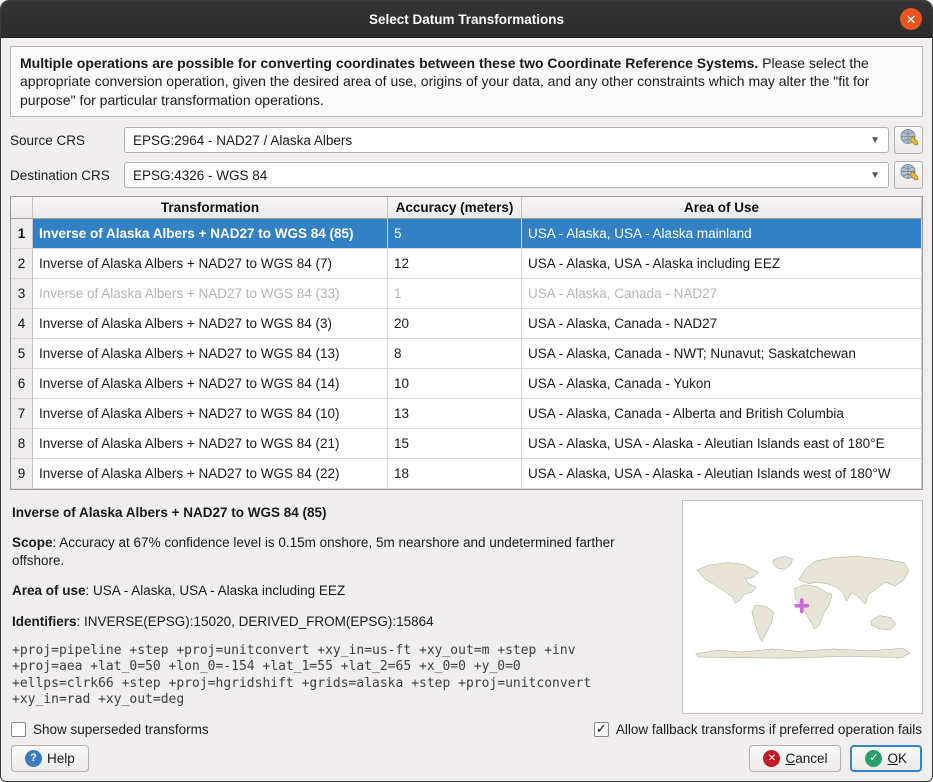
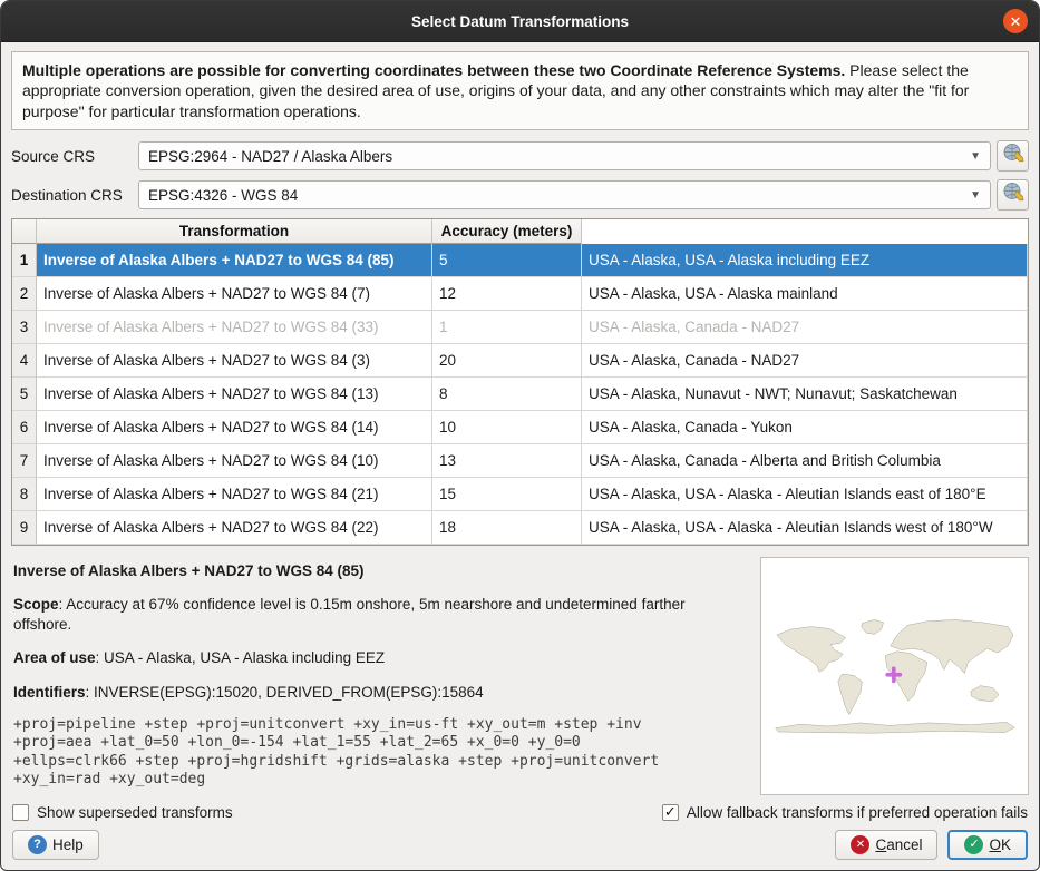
  Select Datum Transformations
  ✕
  Multiple operations are possible for converting coordinates between these two Coordinate Reference Systems. Please select the appropriate conversion operation, given the desired area of use, origins of your data, and any other constraints which may alter the "fit for purpose" for particular transformation operations.
  Source CRS
  EPSG:2964 - NAD27 / Alaska Albers
  ▼
  Destination CRS
  EPSG:4326 - WGS 84
  ▼
  Transformation
  Accuracy (meters)
- Area of Use
  1
  Inverse of Alaska Albers + NAD27 to WGS 84 (85)
  5
- USA - Alaska, USA - Alaska mainland
+ USA - Alaska, USA - Alaska including EEZ
  2
  Inverse of Alaska Albers + NAD27 to WGS 84 (7)
  12
- USA - Alaska, USA - Alaska including EEZ
+ USA - Alaska, USA - Alaska mainland
  3
  Inverse of Alaska Albers + NAD27 to WGS 84 (33)
  1
  USA - Alaska, Canada - NAD27
  4
  Inverse of Alaska Albers + NAD27 to WGS 84 (3)
  20
  USA - Alaska, Canada - NAD27
  5
  Inverse of Alaska Albers + NAD27 to WGS 84 (13)
  8
- USA - Alaska, Canada - NWT; Nunavut; Saskatchewan
+ USA - Alaska, Nunavut - NWT; Nunavut; Saskatchewan
  6
  Inverse of Alaska Albers + NAD27 to WGS 84 (14)
  10
  USA - Alaska, Canada - Yukon
  7
  Inverse of Alaska Albers + NAD27 to WGS 84 (10)
  13
  USA - Alaska, Canada - Alberta and British Columbia
  8
  Inverse of Alaska Albers + NAD27 to WGS 84 (21)
  15
  USA - Alaska, USA - Alaska - Aleutian Islands east of 180°E
  9
  Inverse of Alaska Albers + NAD27 to WGS 84 (22)
  18
  USA - Alaska, USA - Alaska - Aleutian Islands west of 180°W
  Inverse of Alaska Albers + NAD27 to WGS 84 (85)
  Scope: Accuracy at 67% confidence level is 0.15m onshore, 5m nearshore and undetermined farther offshore.
  Area of use: USA - Alaska, USA - Alaska including EEZ
  Identifiers: INVERSE(EPSG):15020, DERIVED_FROM(EPSG):15864
  +proj=pipeline +step +proj=unitconvert +xy_in=us-ft +xy_out=m +step +inv +proj=aea +lat_0=50 +lon_0=-154 +lat_1=55 +lat_2=65 +x_0=0 +y_0=0 +ellps=clrk66 +step +proj=hgridshift +grids=alaska +step +proj=unitconvert +xy_in=rad +xy_out=deg
  Show superseded transforms
  Allow fallback transforms if preferred operation fails
  ?
  Help
  ✕
  Cancel
  ✓
  OK
